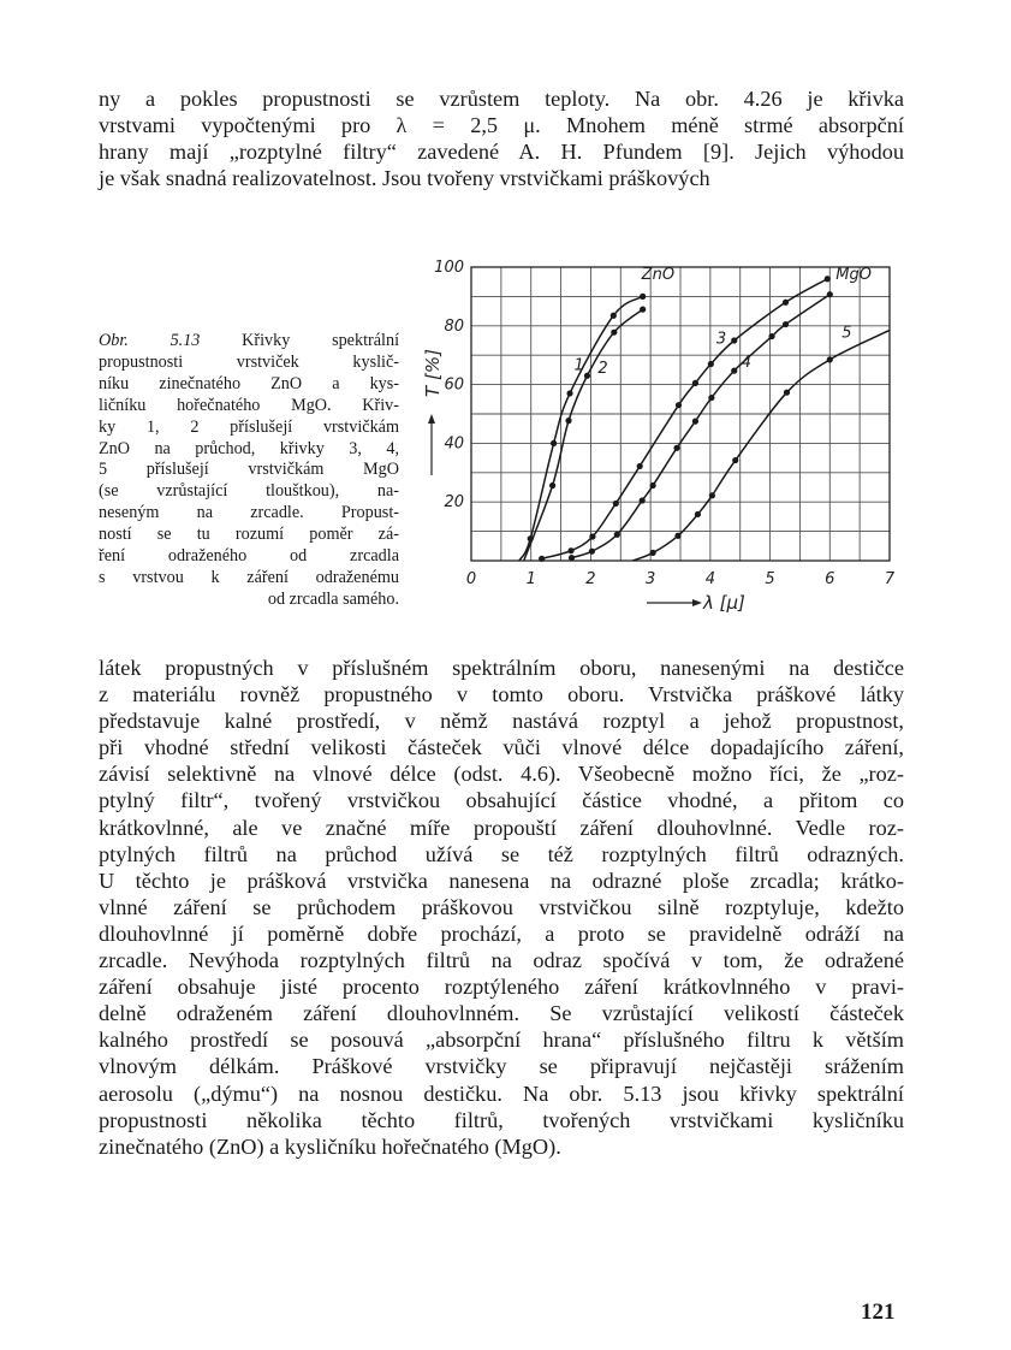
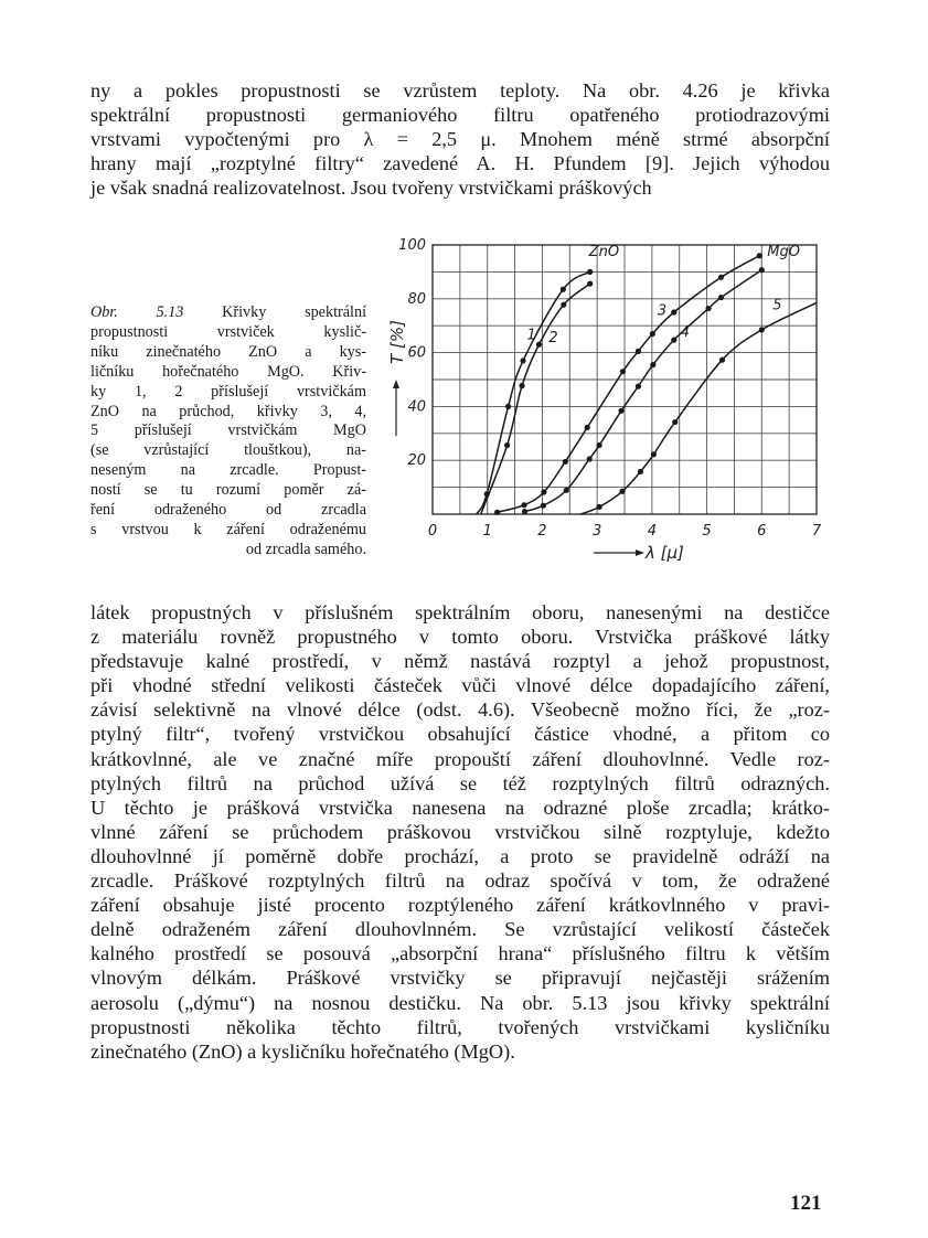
  ny a pokles propustnosti se vzrůstem teploty. Na obr. 4.26 je křivka
+ spektrální propustnosti germaniového filtru opatřeného protiodrazovými
  vrstvami vypočtenými pro λ = 2,5 μ. Mnohem méně strmé absorpční
  hrany mají „rozptylné filtry“ zavedené A. H. Pfundem [9]. Jejich výhodou
  je však snadná realizovatelnost. Jsou tvořeny vrstvičkami práškových
  Obr. 5.13 Křivky spektrální
  propustnosti vrstviček kyslič-
  níku zinečnatého ZnO a kys-
  ličníku hořečnatého MgO. Křiv-
  ky 1, 2 příslušejí vrstvičkám
  ZnO na průchod, křivky 3, 4,
  5 příslušejí vrstvičkám MgO
  (se vzrůstající tlouštkou), na-
  neseným na zrcadle. Propust-
  ností se tu rozumí poměr zá-
  ření odraženého od zrcadla
  s vrstvou k záření odraženému
  od zrcadla samého.
  0
  1
  2
  3
  4
  5
  6
  7
  20
  40
  60
  80
  100
  λ [μ]
  ZnO
  MgO
  1
  2
  3
  4
  5
  látek propustných v příslušném spektrálním oboru, nanesenými na destičce
  z materiálu rovněž propustného v tomto oboru. Vrstvička práškové látky
  představuje kalné prostředí, v němž nastává rozptyl a jehož propustnost,
  při vhodné střední velikosti částeček vůči vlnové délce dopadajícího záření,
  závisí selektivně na vlnové délce (odst. 4.6). Všeobecně možno říci, že „roz-
  ptylný filtr“, tvořený vrstvičkou obsahující částice vhodné, a přitom co
  krátkovlnné, ale ve značné míře propouští záření dlouhovlnné. Vedle roz-
  ptylných filtrů na průchod užívá se též rozptylných filtrů odrazných.
  U těchto je prášková vrstvička nanesena na odrazné ploše zrcadla; krátko-
  vlnné záření se průchodem práškovou vrstvičkou silně rozptyluje, kdežto
  dlouhovlnné jí poměrně dobře prochází, a proto se pravidelně odráží na
- zrcadle. Nevýhoda rozptylných filtrů na odraz spočívá v tom, že odražené
+ zrcadle. Práškové rozptylných filtrů na odraz spočívá v tom, že odražené
  záření obsahuje jisté procento rozptýleného záření krátkovlnného v pravi-
  delně odraženém záření dlouhovlnném. Se vzrůstající velikostí částeček
  kalného prostředí se posouvá „absorpční hrana“ příslušného filtru k větším
  vlnovým délkám. Práškové vrstvičky se připravují nejčastěji srážením
  aerosolu („dýmu“) na nosnou destičku. Na obr. 5.13 jsou křivky spektrální
  propustnosti několika těchto filtrů, tvořených vrstvičkami kysličníku
  zinečnatého (ZnO) a kysličníku hořečnatého (MgO).
  121
